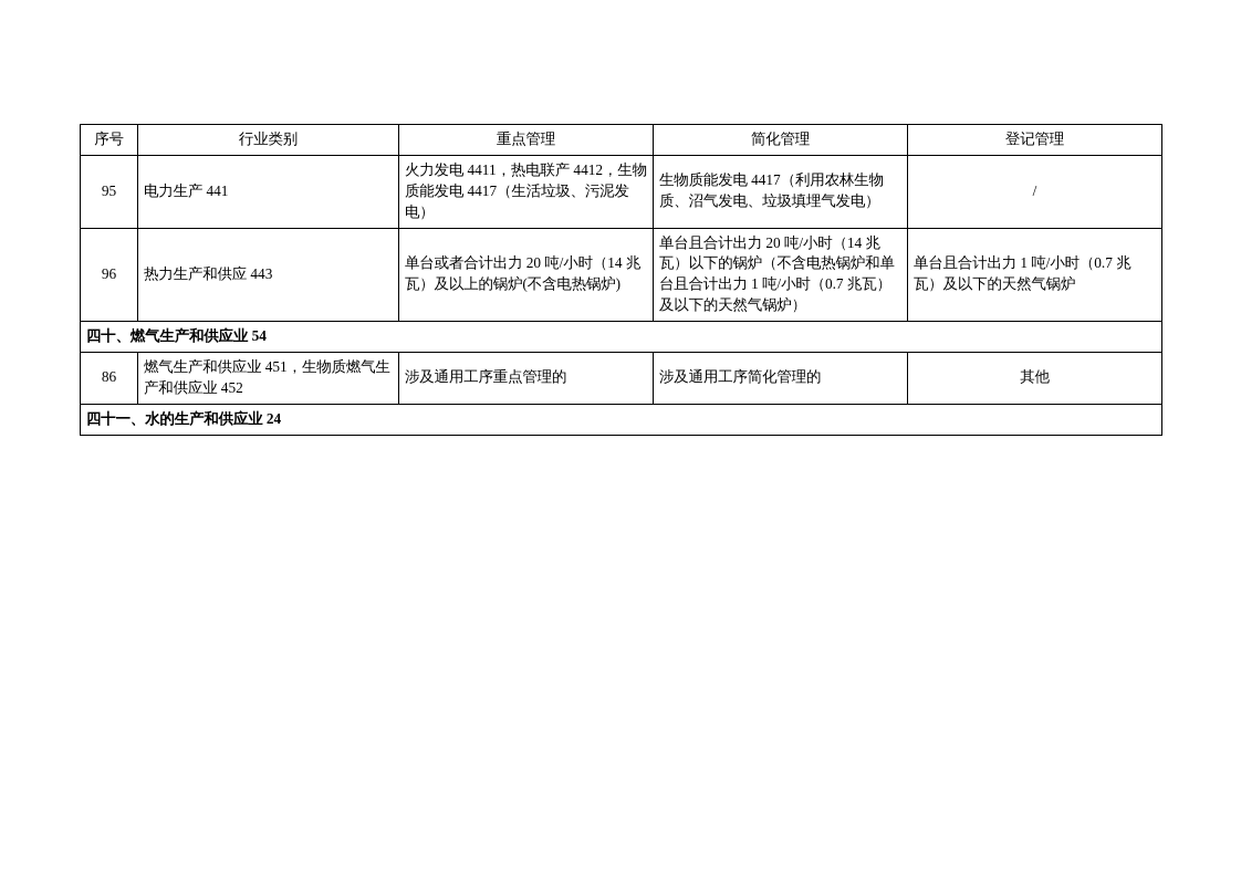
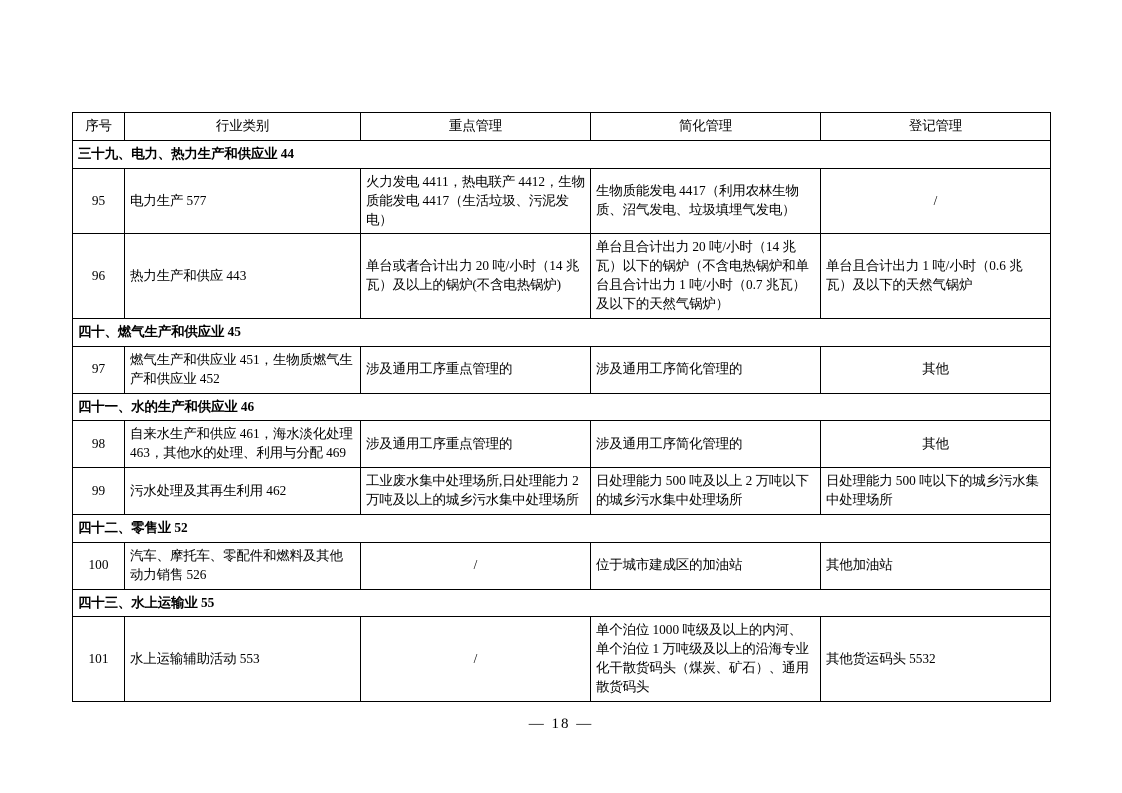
  序号	行业类别	重点管理	简化管理	登记管理
+ 三十九、电力、热力生产和供应业 44
- 95	电力生产 441	火力发电 4411，热电联产 4412，生物质能发电 4417（生活垃圾、污泥发电）	生物质能发电 4417（利用农林生物质、沼气发电、垃圾填埋气发电）	/
+ 95	电力生产 577	火力发电 4411，热电联产 4412，生物质能发电 4417（生活垃圾、污泥发电）	生物质能发电 4417（利用农林生物质、沼气发电、垃圾填埋气发电）	/
- 96	热力生产和供应 443	单台或者合计出力 20 吨/小时（14 兆瓦）及以上的锅炉(不含电热锅炉)	单台且合计出力 20 吨/小时（14 兆瓦）以下的锅炉（不含电热锅炉和单台且合计出力 1 吨/小时（0.7 兆瓦）及以下的天然气锅炉）	单台且合计出力 1 吨/小时（0.7 兆瓦）及以下的天然气锅炉
+ 96	热力生产和供应 443	单台或者合计出力 20 吨/小时（14 兆瓦）及以上的锅炉(不含电热锅炉)	单台且合计出力 20 吨/小时（14 兆瓦）以下的锅炉（不含电热锅炉和单台且合计出力 1 吨/小时（0.7 兆瓦）及以下的天然气锅炉）	单台且合计出力 1 吨/小时（0.6 兆瓦）及以下的天然气锅炉
- 四十、燃气生产和供应业 54
+ 四十、燃气生产和供应业 45
- 86	燃气生产和供应业 451，生物质燃气生产和供应业 452	涉及通用工序重点管理的	涉及通用工序简化管理的	其他
+ 97	燃气生产和供应业 451，生物质燃气生产和供应业 452	涉及通用工序重点管理的	涉及通用工序简化管理的	其他
- 四十一、水的生产和供应业 24
+ 四十一、水的生产和供应业 46
+ 98	自来水生产和供应 461，海水淡化处理 463，其他水的处理、利用与分配 469	涉及通用工序重点管理的	涉及通用工序简化管理的	其他
+ 99	污水处理及其再生利用 462	工业废水集中处理场所,日处理能力 2 万吨及以上的城乡污水集中处理场所	日处理能力 500 吨及以上 2 万吨以下的城乡污水集中处理场所	日处理能力 500 吨以下的城乡污水集中处理场所
+ 四十二、零售业 52
+ 100	汽车、摩托车、零配件和燃料及其他动力销售 526	/	位于城市建成区的加油站	其他加油站
+ 四十三、水上运输业 55
+ 101	水上运输辅助活动 553	/	单个泊位 1000 吨级及以上的内河、单个泊位 1 万吨级及以上的沿海专业化干散货码头（煤炭、矿石）、通用散货码头	其他货运码头 5532
+ — 18 —
